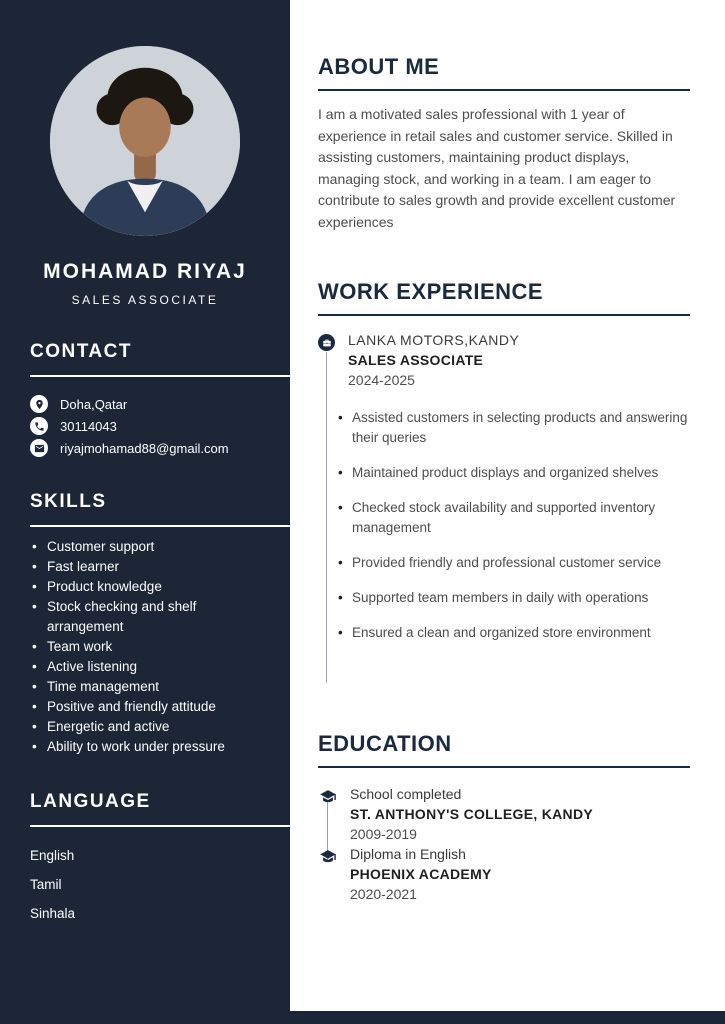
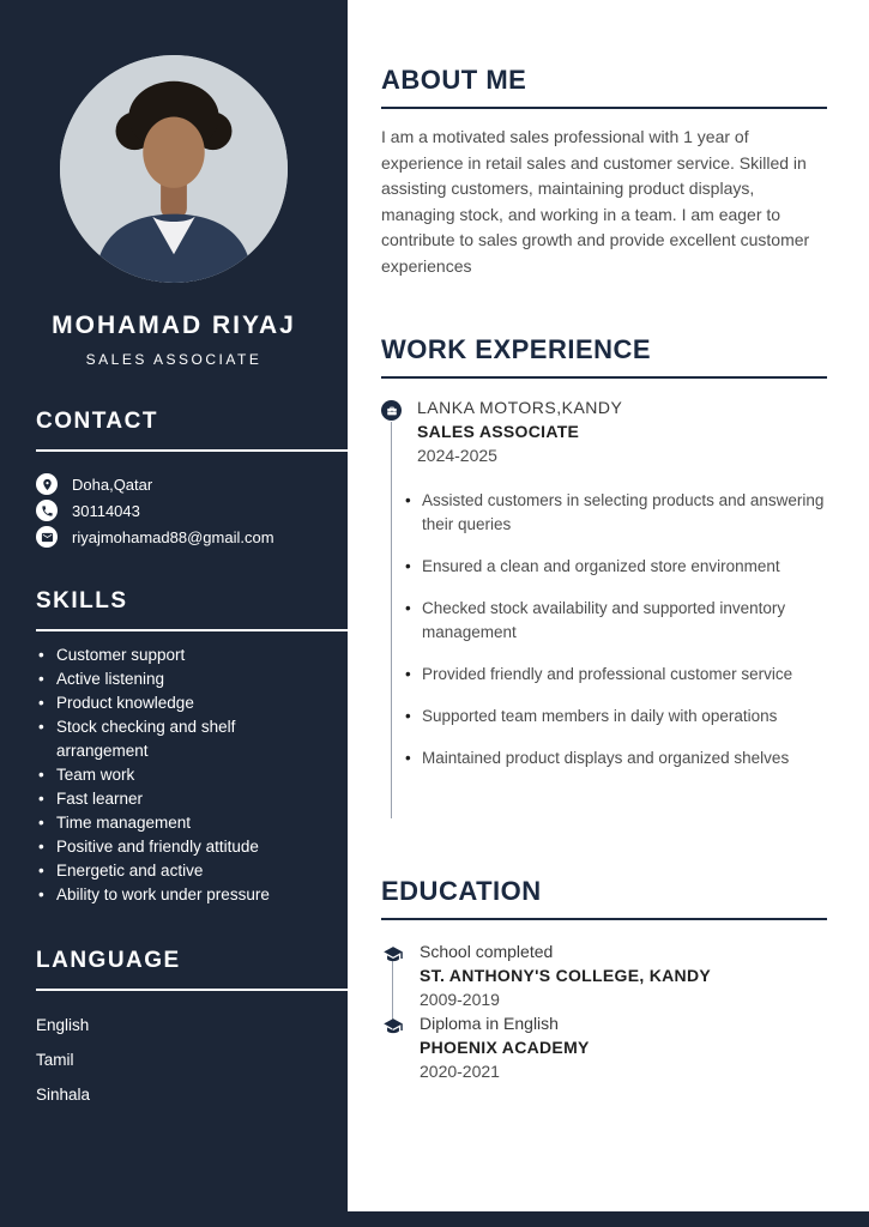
  MOHAMAD RIYAJ
  SALES ASSOCIATE
  CONTACT
  Doha,Qatar
  30114043
  riyajmohamad88@gmail.com
  SKILLS
  Customer support
- Fast learner
+ Active listening
  Product knowledge
  Stock checking and shelf arrangement
  Team work
- Active listening
+ Fast learner
  Time management
  Positive and friendly attitude
  Energetic and active
  Ability to work under pressure
  LANGUAGE
  English
  Tamil
  Sinhala
  ABOUT ME
  I am a motivated sales professional with 1 year of experience in retail sales and customer service. Skilled in assisting customers, maintaining product displays, managing stock, and working in a team. I am eager to contribute to sales growth and provide excellent customer experiences
  WORK EXPERIENCE
  LANKA MOTORS,KANDY
  SALES ASSOCIATE
  2024-2025
  Assisted customers in selecting products and answering their queries
- Maintained product displays and organized shelves
+ Ensured a clean and organized store environment
  Checked stock availability and supported inventory management
  Provided friendly and professional customer service
  Supported team members in daily with operations
- Ensured a clean and organized store environment
+ Maintained product displays and organized shelves
  EDUCATION
  School completed
  ST. ANTHONY'S COLLEGE, KANDY
  2009-2019
  Diploma in English
  PHOENIX ACADEMY
  2020-2021
